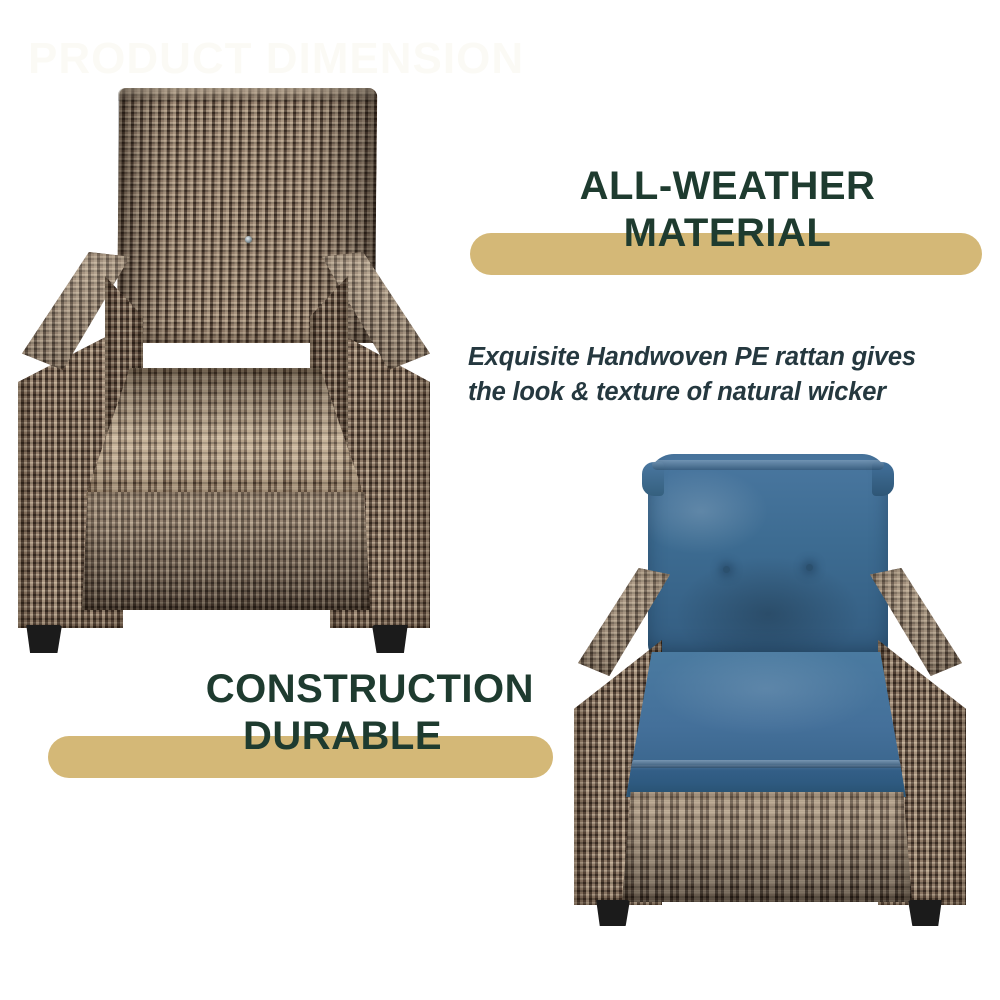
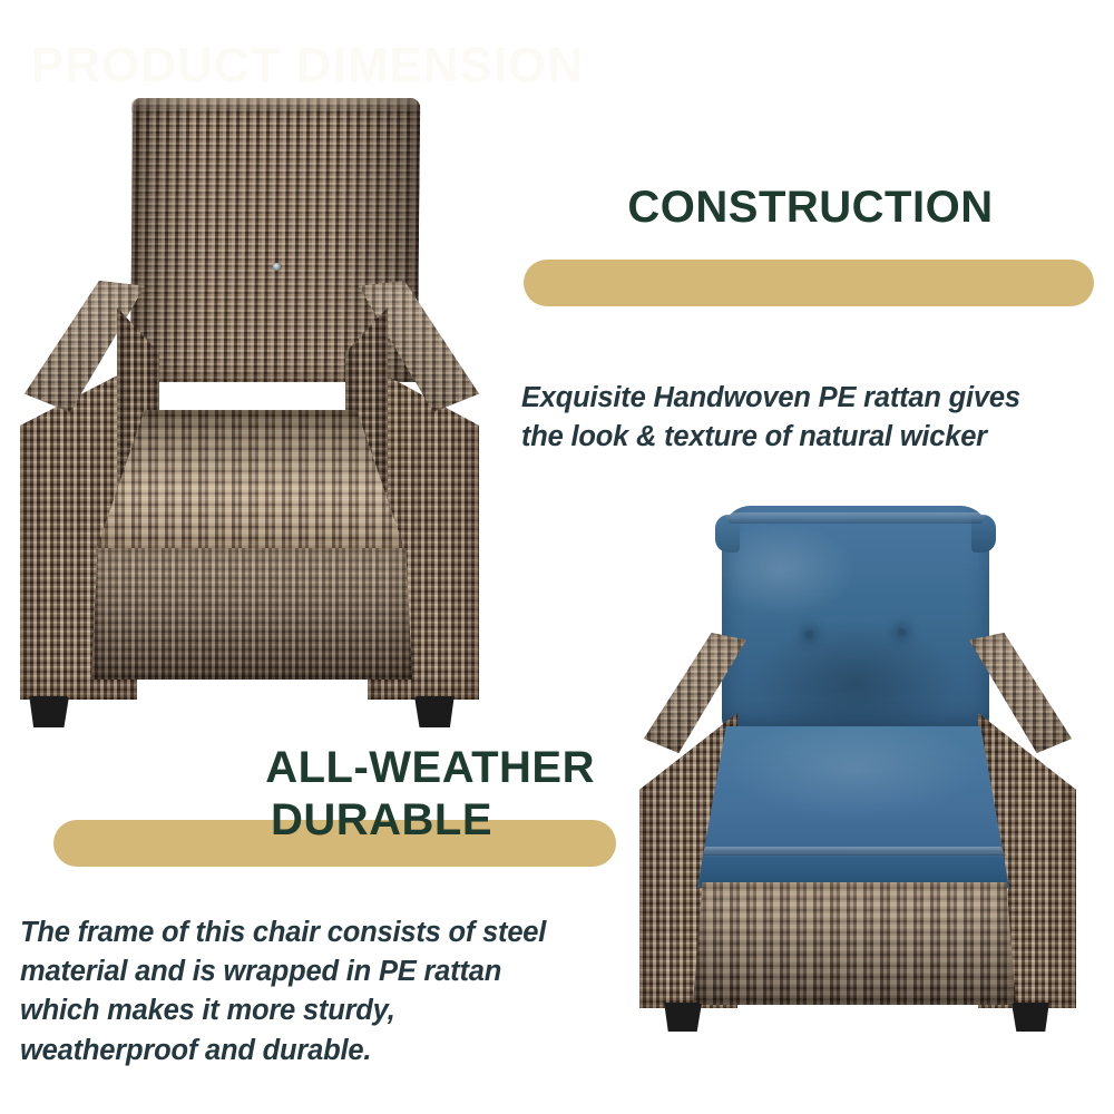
- ALL-WEATHER
+ CONSTRUCTION
- MATERIAL
  Exquisite Handwoven PE rattan gives
  the look & texture of natural wicker
- CONSTRUCTION
+ ALL-WEATHER
  DURABLE
+ The frame of this chair consists of steel
+ material and is wrapped in PE rattan
+ which makes it more sturdy,
+ weatherproof and durable.
